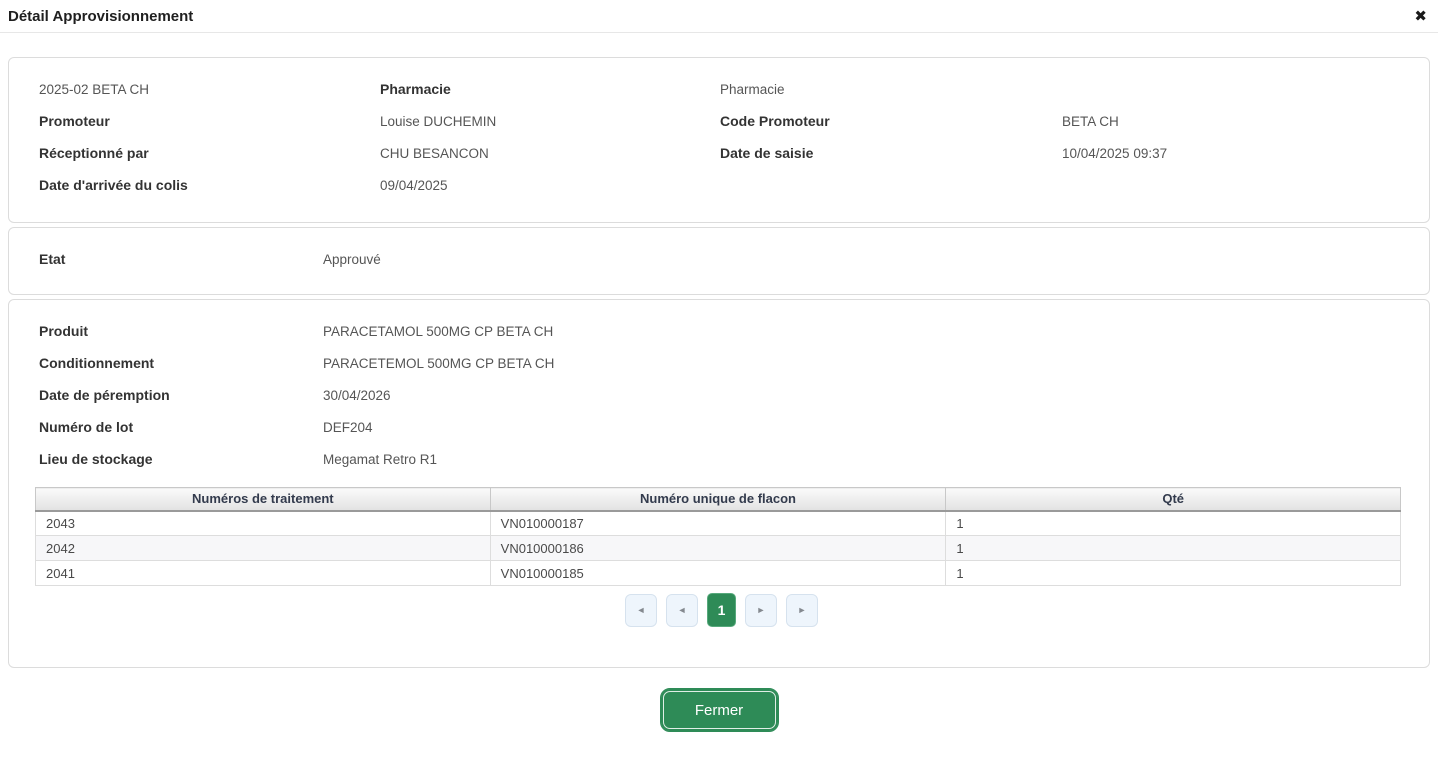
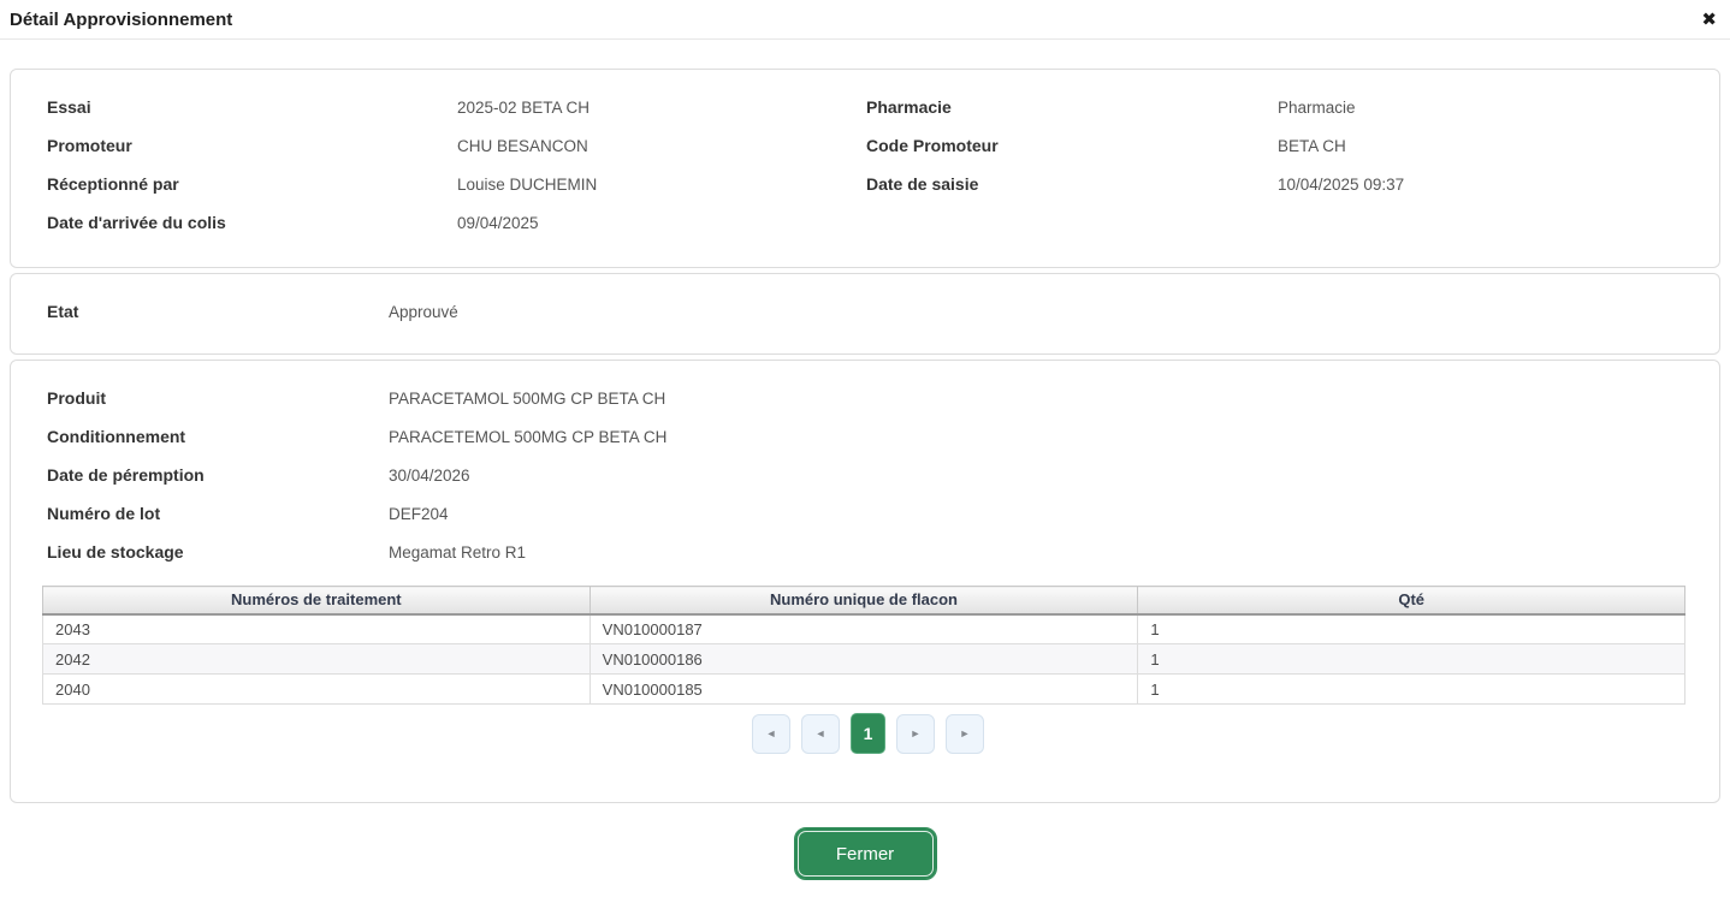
  Détail Approvisionnement
  ✖
+ Essai
  2025-02 BETA CH
  Pharmacie
  Pharmacie
  Promoteur
- Louise DUCHEMIN
+ CHU BESANCON
  Code Promoteur
  BETA CH
  Réceptionné par
- CHU BESANCON
+ Louise DUCHEMIN
  Date de saisie
  10/04/2025 09:37
  Date d'arrivée du colis
  09/04/2025
  Etat
  Approuvé
  Produit
  PARACETAMOL 500MG CP BETA CH
  Conditionnement
  PARACETEMOL 500MG CP BETA CH
  Date de péremption
  30/04/2026
  Numéro de lot
  DEF204
  Lieu de stockage
  Megamat Retro R1
  Numéros de traitement	Numéro unique de flacon	Qté
  2043	VN010000187	1
  2042	VN010000186	1
- 2041	VN010000185	1
+ 2040	VN010000185	1
  ◄
  ◄
  1
  ►
  ►
  Fermer
